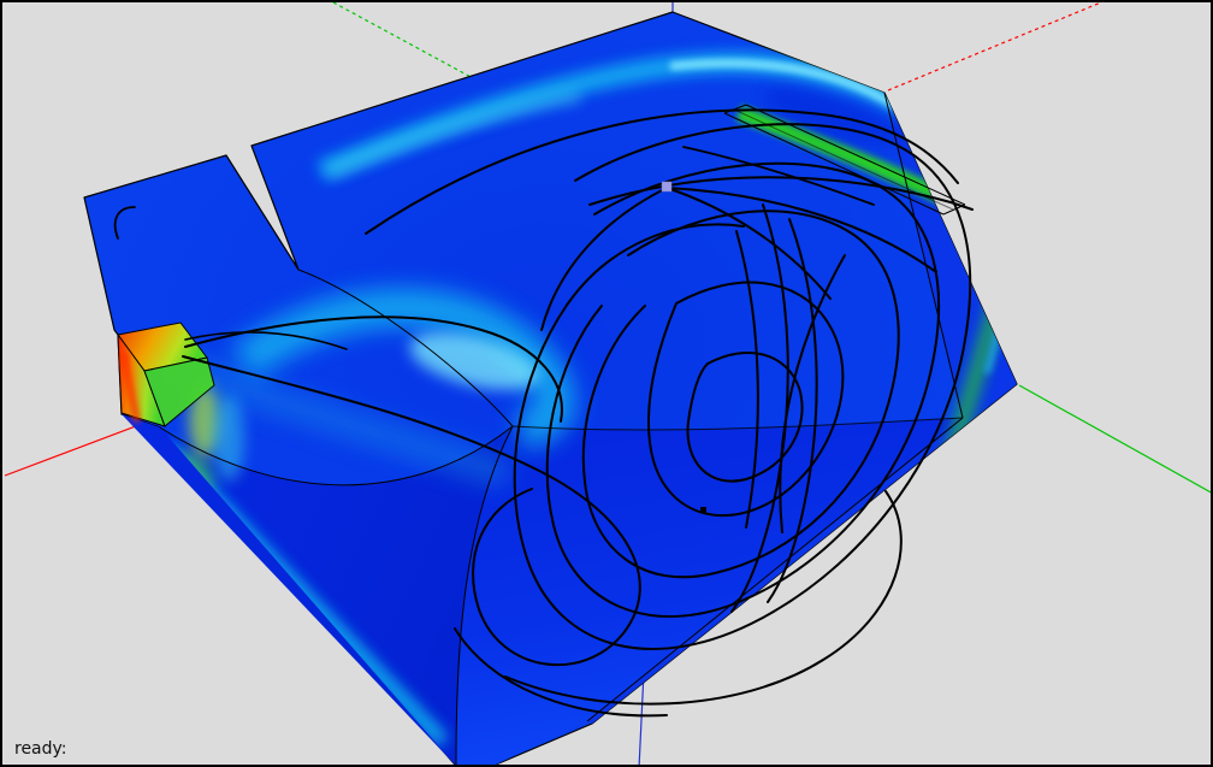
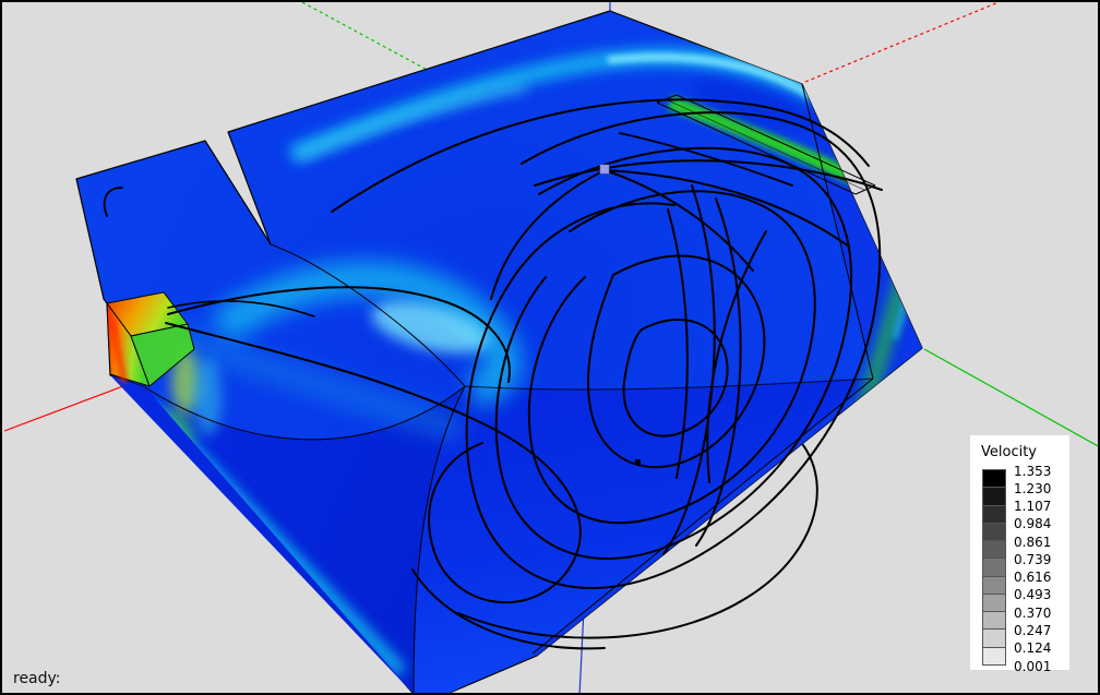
+ Velocity
+ 1.353
+ 1.230
+ 1.107
+ 0.984
+ 0.861
+ 0.739
+ 0.616
+ 0.493
+ 0.370
+ 0.247
+ 0.124
+ 0.001
  ready:
